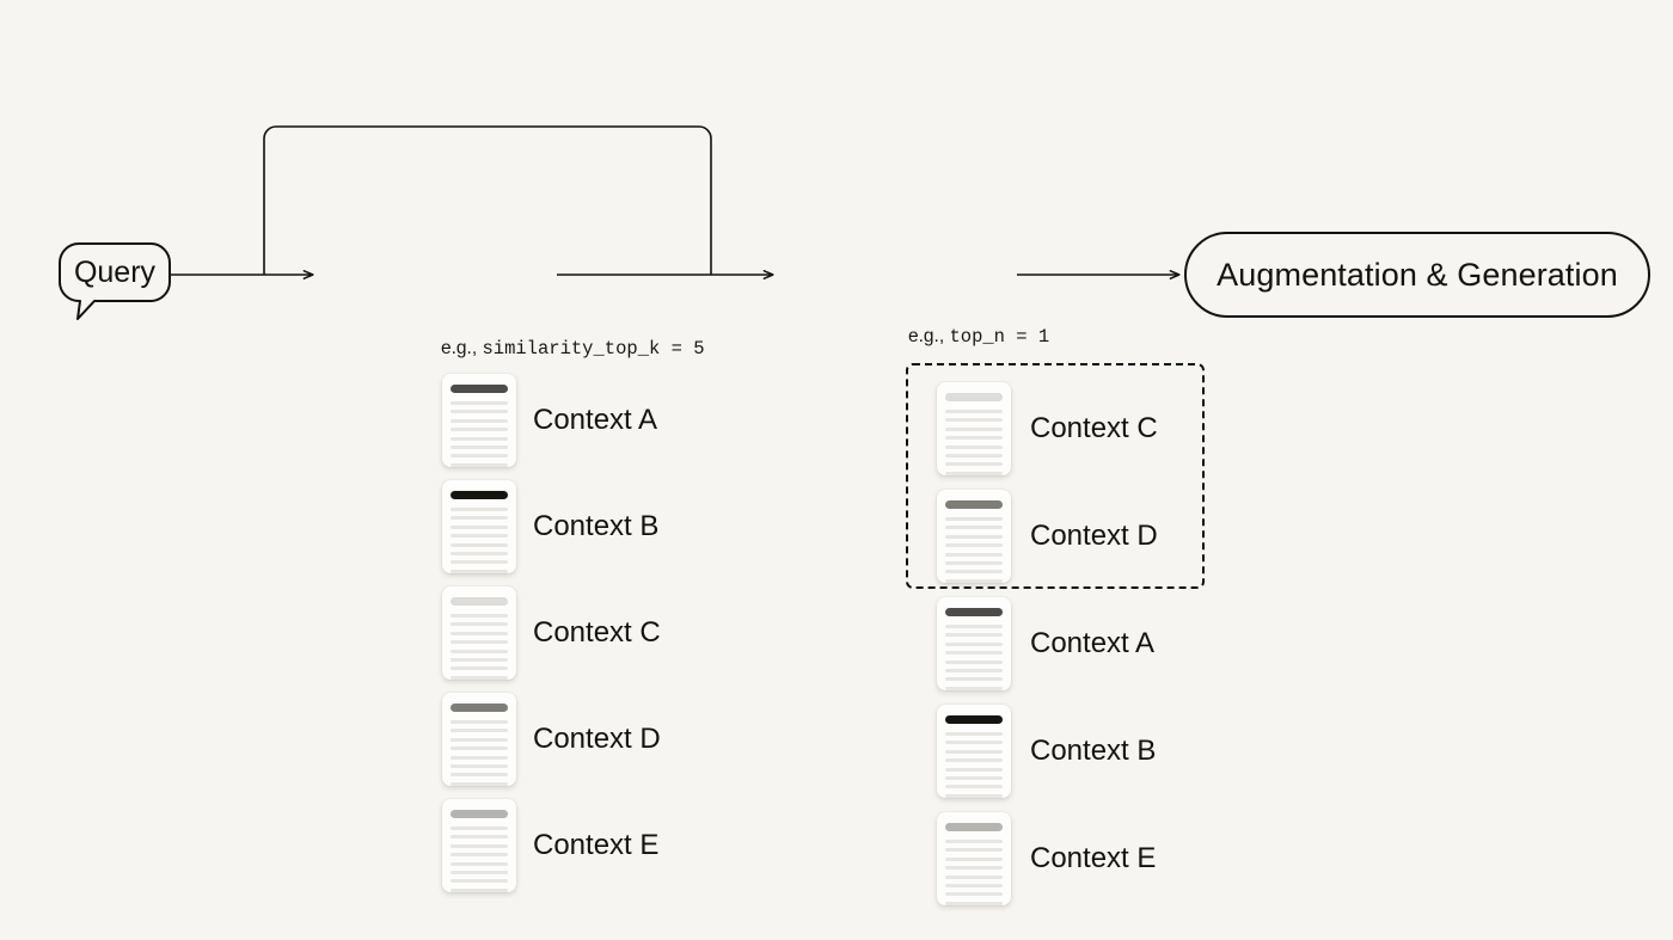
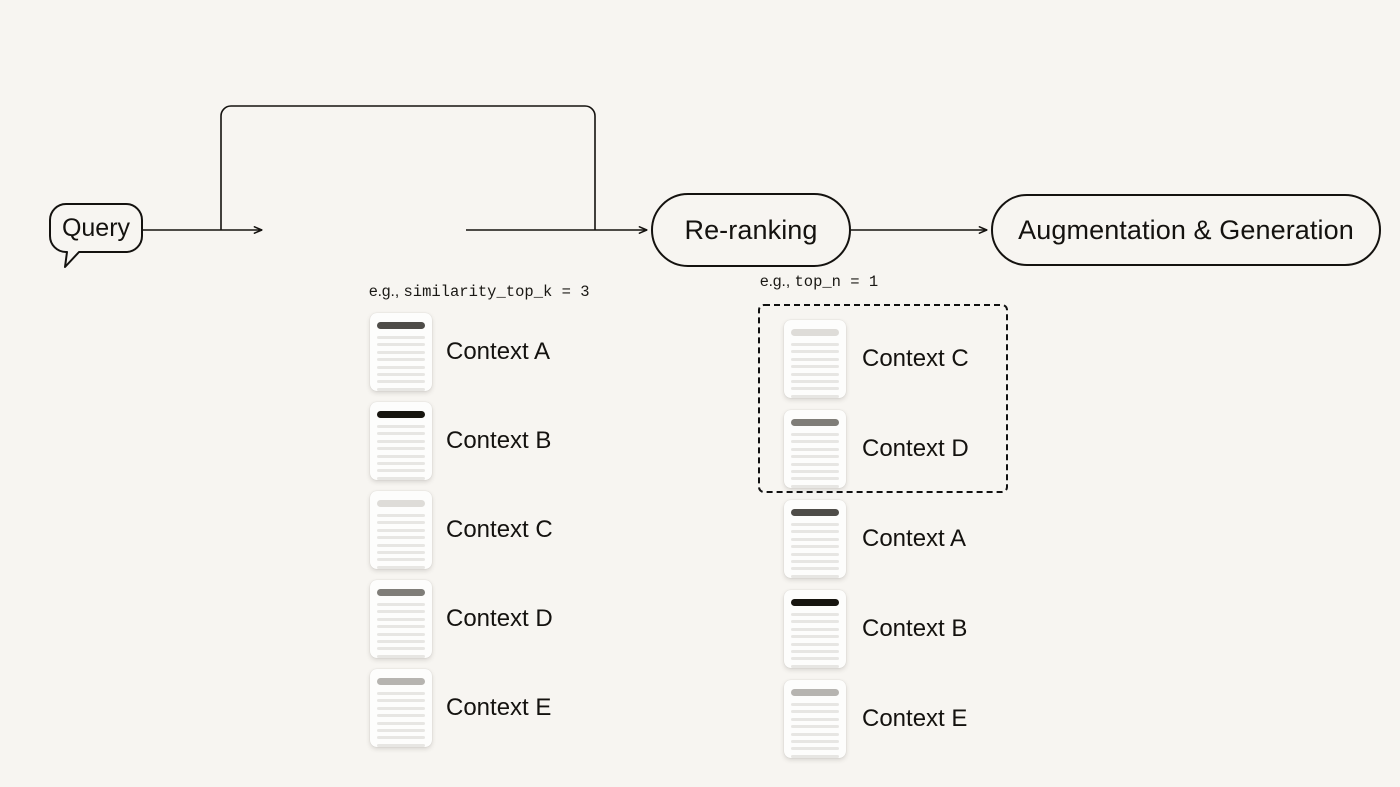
  Query
+ Re-ranking
  Augmentation & Generation
- e.g., similarity_top_k = 5
+ e.g., similarity_top_k = 3
  e.g., top_n = 1
  Context A
  Context B
  Context C
  Context D
  Context E
  Context C
  Context D
  Context A
  Context B
  Context E
